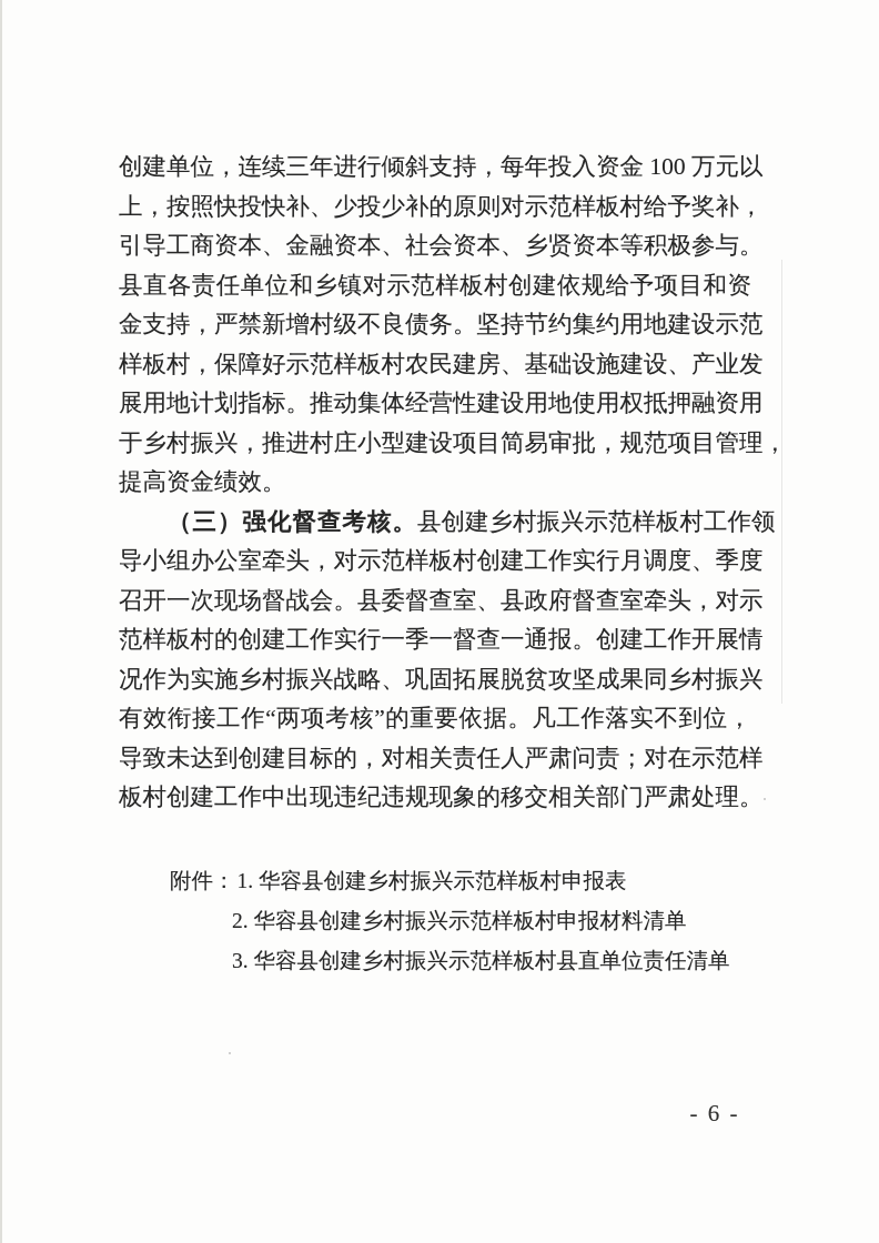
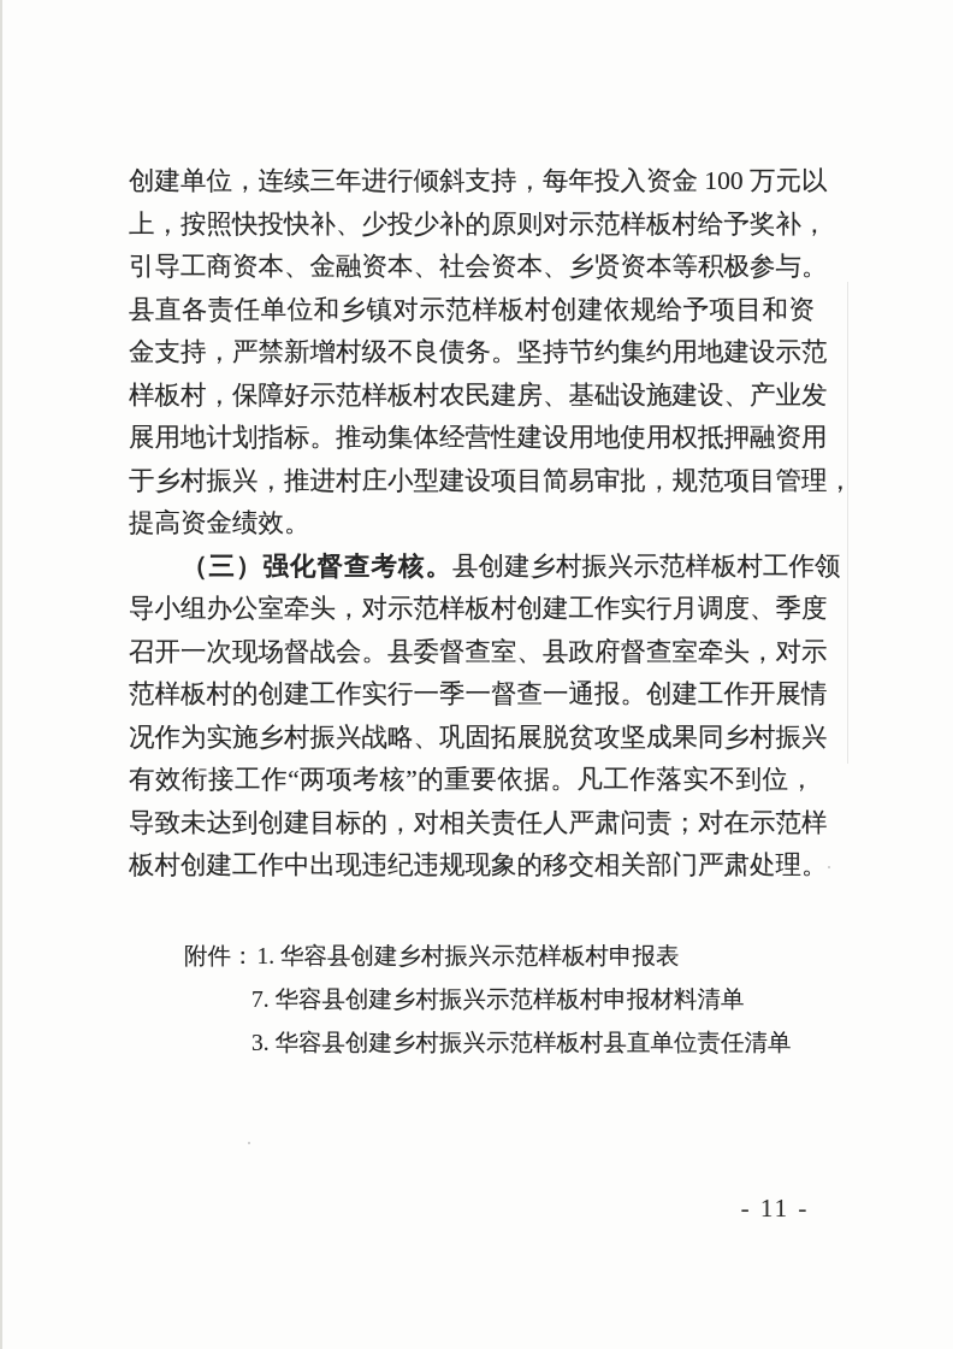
  创建单位，连续三年进行倾斜支持，每年投入资金 100 万元以
  上，按照快投快补、少投少补的原则对示范样板村给予奖补，
  引导工商资本、金融资本、社会资本、乡贤资本等积极参与。
  县直各责任单位和乡镇对示范样板村创建依规给予项目和资
  金支持，严禁新增村级不良债务。坚持节约集约用地建设示范
  样板村，保障好示范样板村农民建房、基础设施建设、产业发
  展用地计划指标。推动集体经营性建设用地使用权抵押融资用
  于乡村振兴，推进村庄小型建设项目简易审批，规范项目管理，
  提高资金绩效。
  （三）强化督查考核。县创建乡村振兴示范样板村工作领
  导小组办公室牵头，对示范样板村创建工作实行月调度、季度
  召开一次现场督战会。县委督查室、县政府督查室牵头，对示
  范样板村的创建工作实行一季一督查一通报。创建工作开展情
  况作为实施乡村振兴战略、巩固拓展脱贫攻坚成果同乡村振兴
  有效衔接工作“两项考核”的重要依据。凡工作落实不到位，
  导致未达到创建目标的，对相关责任人严肃问责；对在示范样
  板村创建工作中出现违纪违规现象的移交相关部门严肃处理。
  附件：1. 华容县创建乡村振兴示范样板村申报表
- 2. 华容县创建乡村振兴示范样板村申报材料清单
+ 7. 华容县创建乡村振兴示范样板村申报材料清单
  3. 华容县创建乡村振兴示范样板村县直单位责任清单
- - 6 -
+ - 11 -
